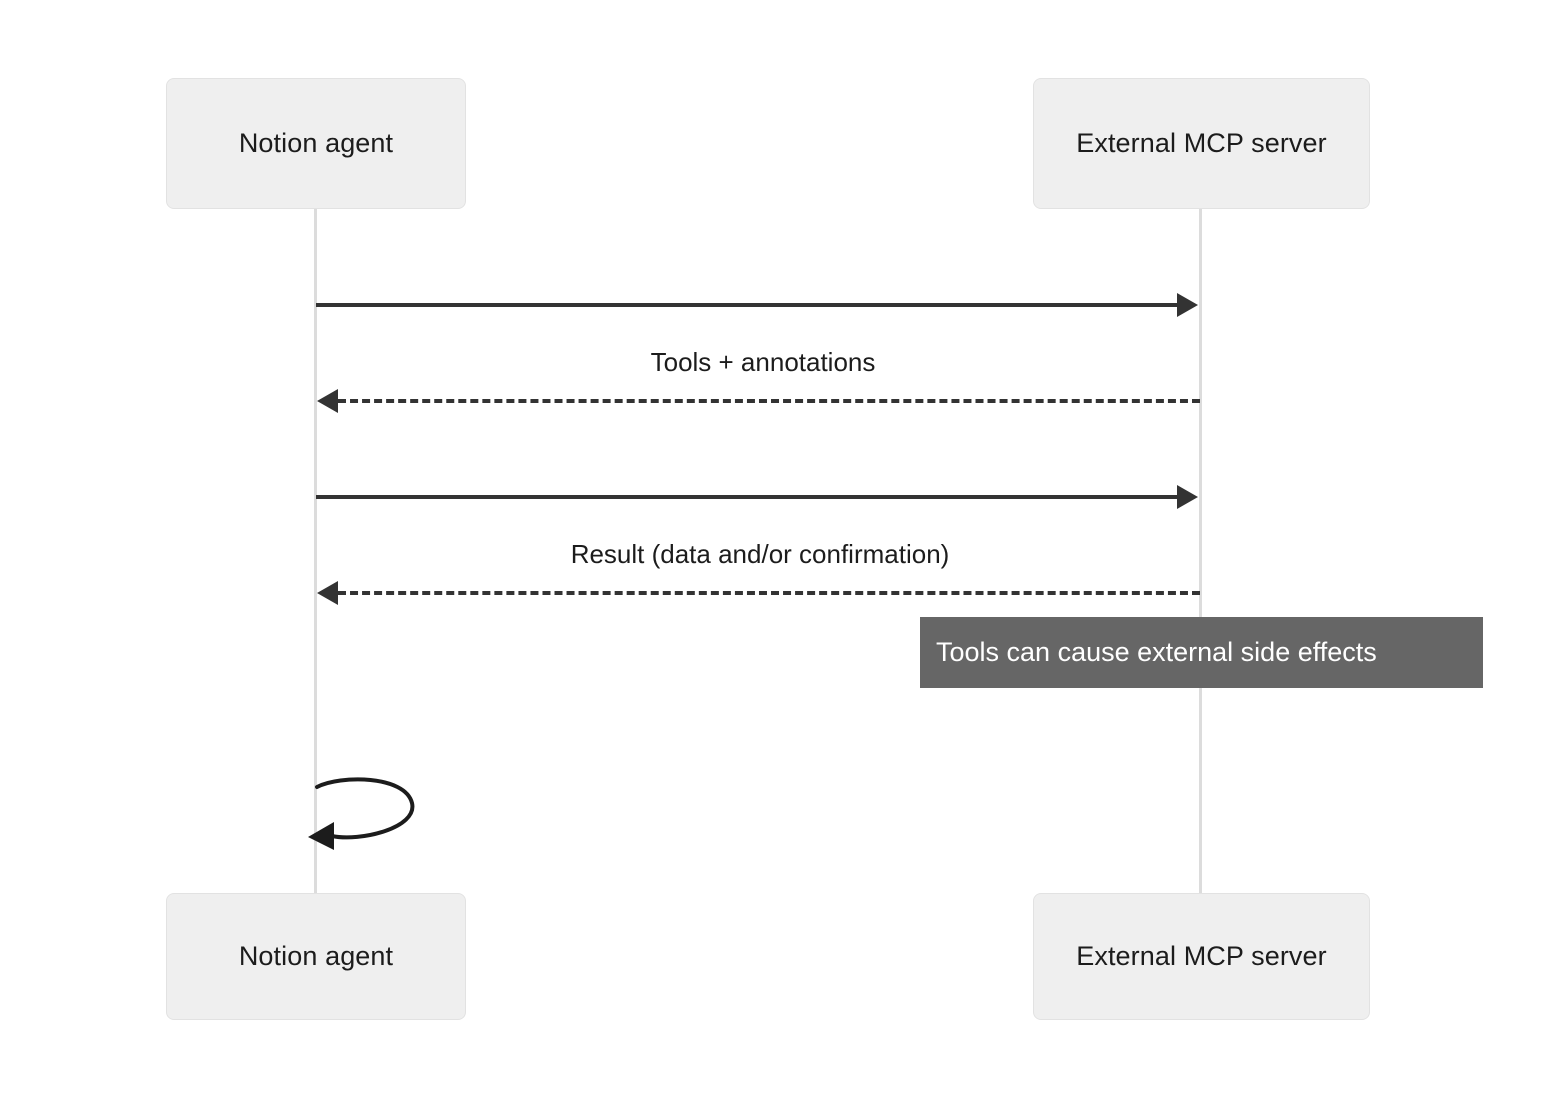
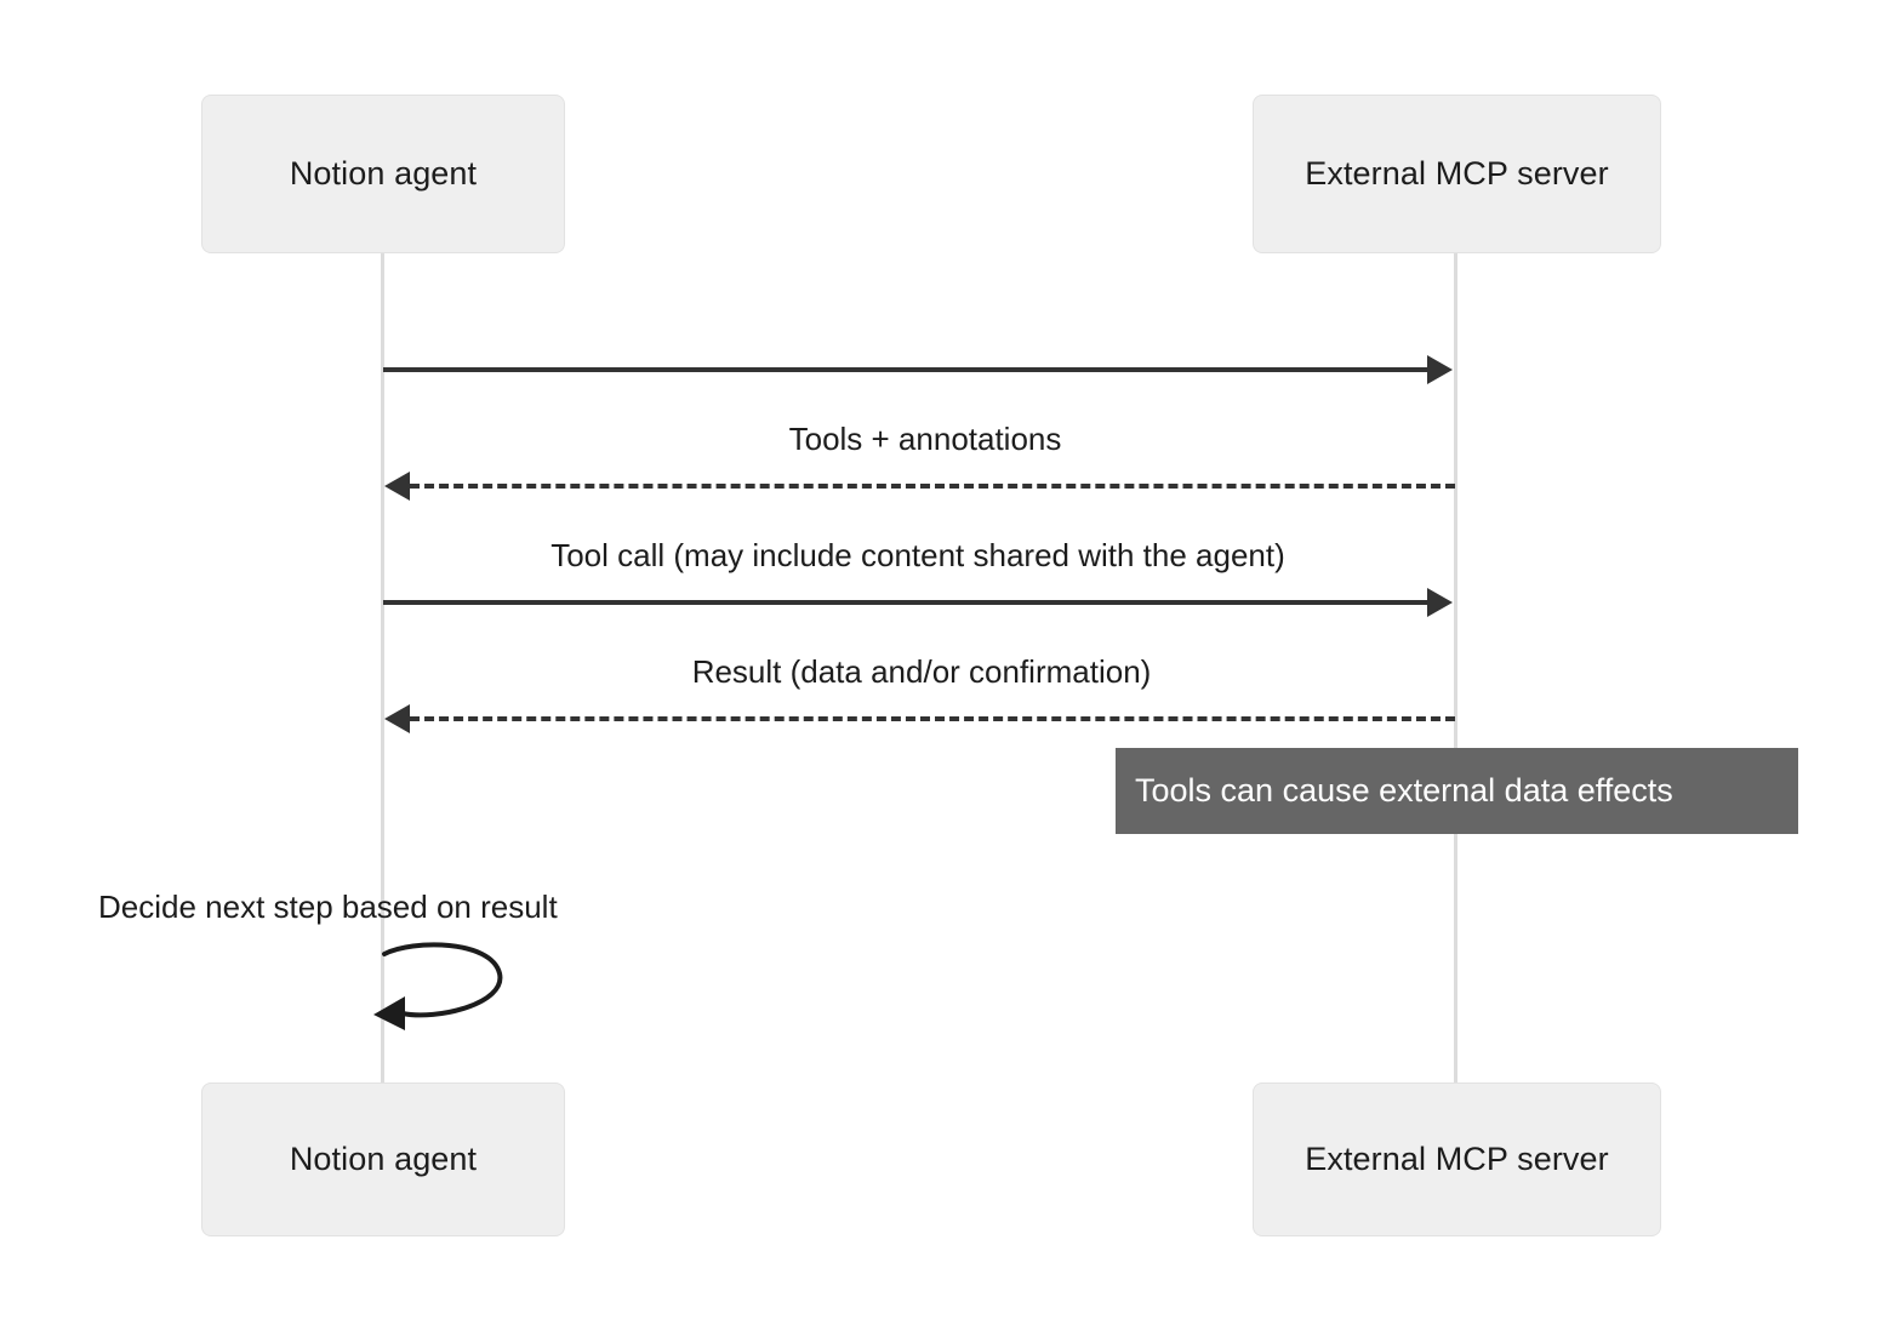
  Notion agent
  External MCP server
  Tools + annotations
+ Tool call (may include content shared with the agent)
  Result (data and/or confirmation)
- Tools can cause external side effects
+ Tools can cause external data effects
+ Decide next step based on result
  Notion agent
  External MCP server
